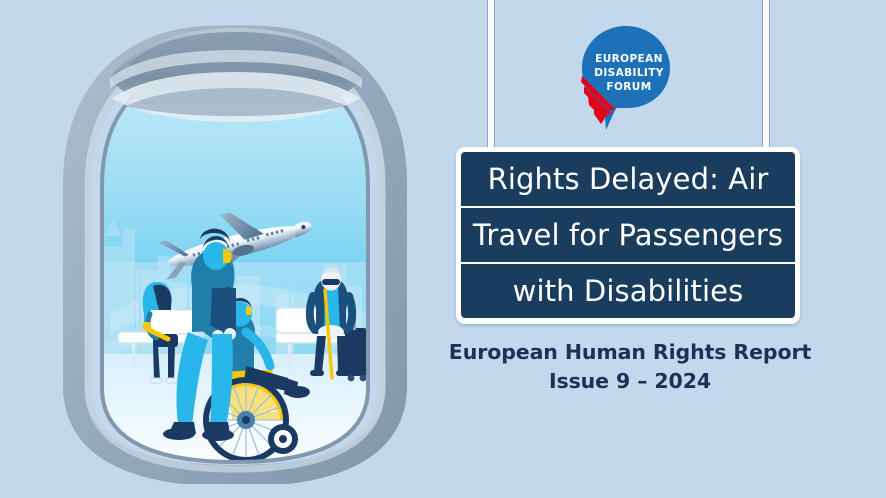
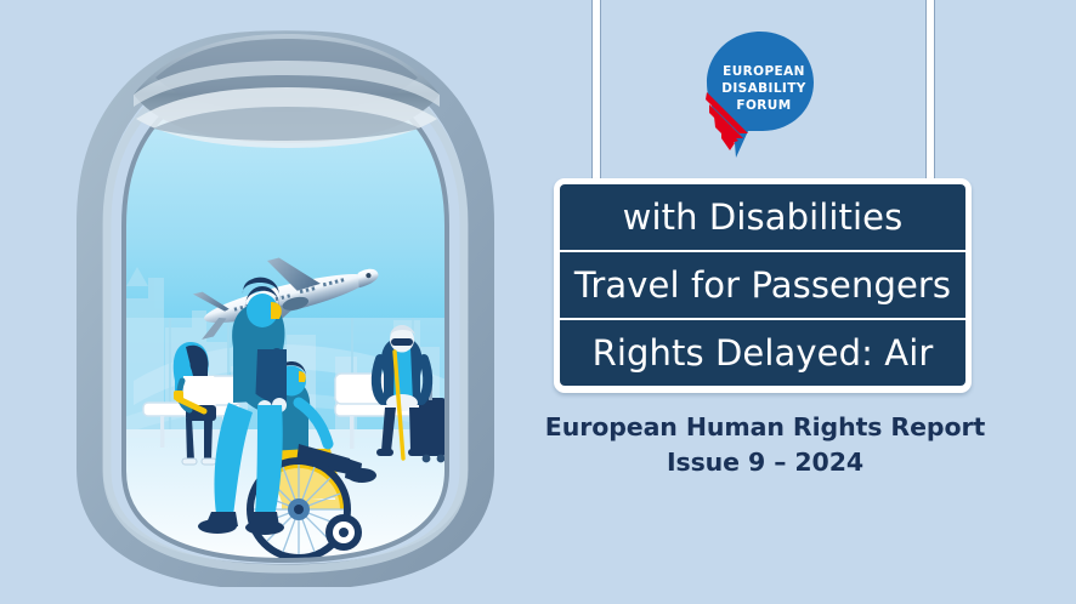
  EUROPEAN
  DISABILITY
  FORUM
- Rights Delayed: Air
+ with Disabilities
  Travel for Passengers
- with Disabilities
+ Rights Delayed: Air
  European Human Rights Report
  Issue 9 – 2024
